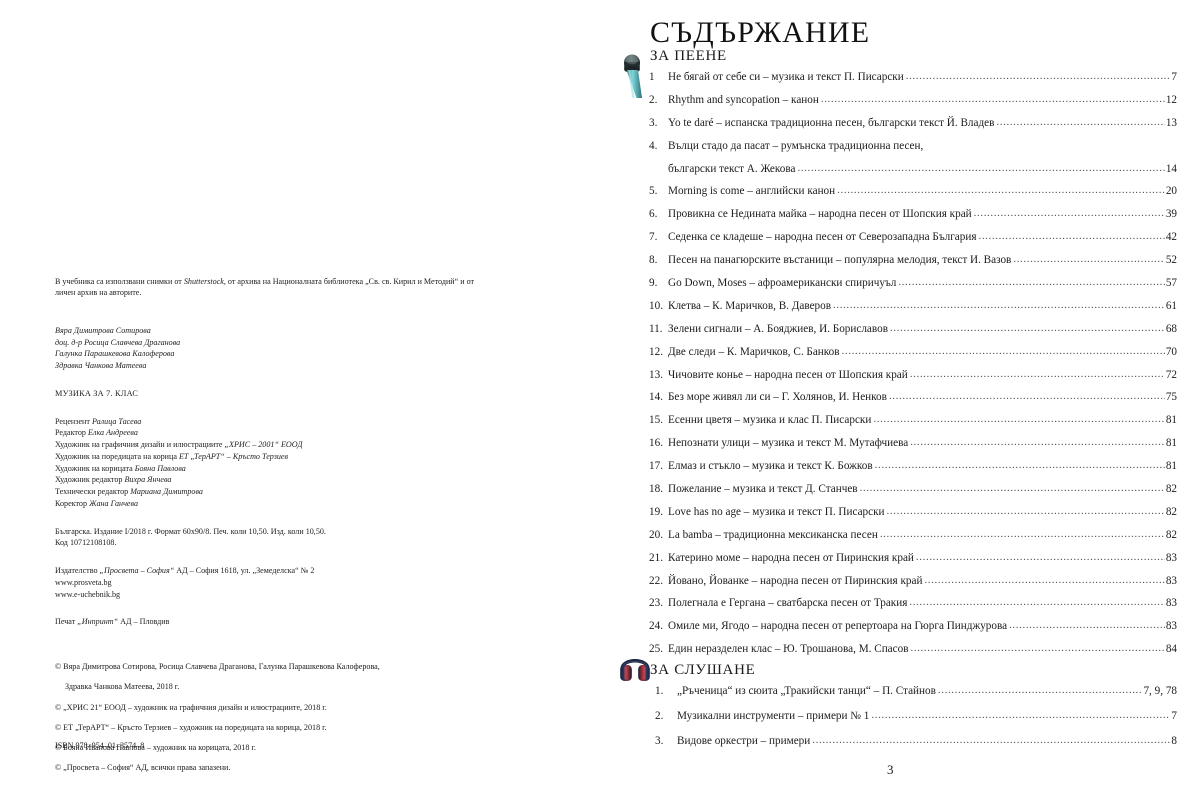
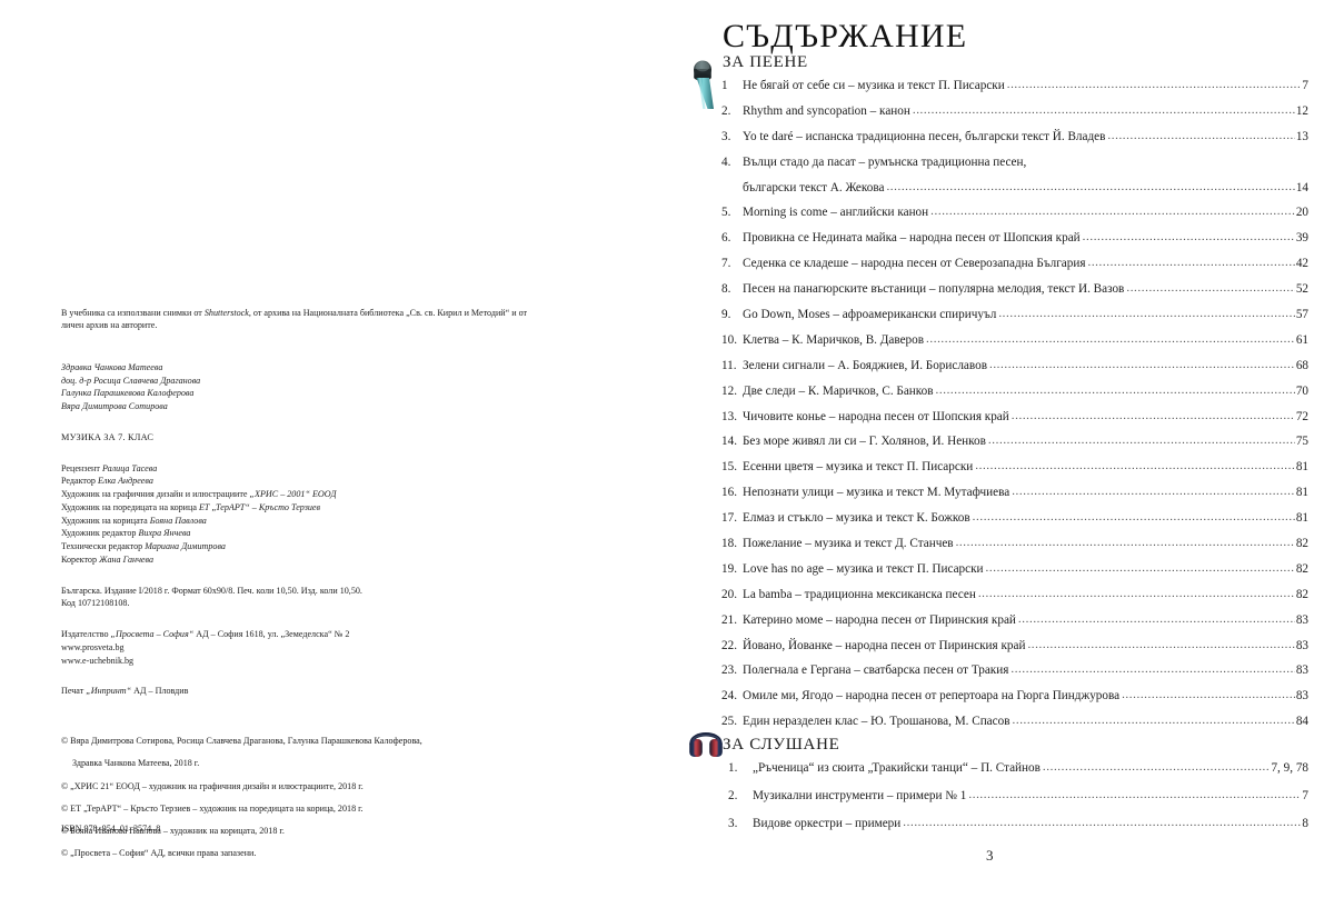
  В учебника са използвани снимки от Shutterstock, от архива на Националната библиотека „Св. св. Кирил и Методий“ и от личен архив на авторите.
- Вяра Димитрова Сотирова
+ Здравка Чанкова Матеева
  доц. д-р Росица Славчева Драганова
  Галунка Парашкевова Калоферова
- Здравка Чанкова Матеева
+ Вяра Димитрова Сотирова
  МУЗИКА ЗА 7. КЛАС
  Рецензент Ралица Тасева
  Редактор Елка Андреева
  Художник на графичния дизайн и илюстрациите „ХРИС – 2001“ ЕООД
  Художник на поредицата на корица ЕТ „ТерАРТ“ – Кръсто Терзиев
  Художник на корицата Бояна Павлова
  Художник редактор Вихра Янчева
  Технически редактор Мариана Димитрова
  Коректор Жана Ганчева
  Българска. Издание I/2018 г. Формат 60х90/8. Печ. коли 10,50. Изд. коли 10,50.
  Код 10712108108.
  Издателство „Просвета – София“ АД – София 1618, ул. „Земеделска“ № 2
  www.prosveta.bg
  www.e-uchebnik.bg
  Печат „Инпринт“ АД – Пловдив
  © Вяра Димитрова Сотирова, Росица Славчева Драганова, Галунка Парашкевова Калоферова,
  Здравка Чанкова Матеева, 2018 г.
  © „ХРИС 21“ ЕООД – художник на графичния дизайн и илюстрациите, 2018 г.
  © ЕТ „ТерАРТ“ – Кръсто Терзиев – художник на поредицата на корица, 2018 г.
  © Бояна Иванова Павлова – художник на корицата, 2018 г.
  © „Просвета – София“ АД, всички права запазени.
  ISBN 978–954–01–3574–8
  СЪДЪРЖАНИЕ
  ЗА ПЕЕНЕ
  1
  Не бягай от себе си – музика и текст П. Писарски
  7
  2.
  Rhythm and syncopation – канон
  12
  3.
  Yo te daré – испанска традиционна песен, български текст Й. Владев
  13
  4.
  Вълци стадо да пасат – румънска традиционна песен,
  български текст А. Жекова
  14
  5.
  Morning is come – английски канон
  20
  6.
  Провикна се Недината майка – народна песен от Шопския край
  39
  7.
  Седенка се кладеше – народна песен от Северозападна България
  42
  8.
  Песен на панагюрските въстаници – популярна мелодия, текст И. Вазов
  52
  9.
  Go Down, Moses – афроамерикански спиричуъл
  57
  10.
  Клетва – К. Маричков, В. Даверов
  61
  11.
  Зелени сигнали – А. Бояджиев, И. Бориславов
  68
  12.
  Две следи – К. Маричков, С. Банков
  70
  13.
  Чичовите конье – народна песен от Шопския край
  72
  14.
  Без море живял ли си – Г. Холянов, И. Ненков
  75
  15.
- Есенни цветя – музика и клас П. Писарски
+ Есенни цветя – музика и текст П. Писарски
  81
  16.
  Непознати улици – музика и текст М. Мутафчиева
  81
  17.
  Елмаз и стъкло – музика и текст К. Божков
  81
  18.
  Пожелание – музика и текст Д. Станчев
  82
  19.
  Love has no age – музика и текст П. Писарски
  82
  20.
  La bamba – традиционна мексиканска песен
  82
  21.
  Катерино моме – народна песен от Пиринския край
  83
  22.
  Йовано, Йованке – народна песен от Пиринския край
  83
  23.
  Полегнала е Гергана – сватбарска песен от Тракия
  83
  24.
  Омиле ми, Ягодо – народна песен от репертоара на Гюрга Пинджурова
  83
  25.
  Един неразделен клас – Ю. Трошанова, М. Спасов
  84
  ЗА СЛУШАНЕ
  1.
  „Ръченица“ из сюита „Тракийски танци“ – П. Стайнов
  7, 9, 78
  2.
  Музикални инструменти – примери № 1
  7
  3.
  Видове оркестри – примери
  8
  3
